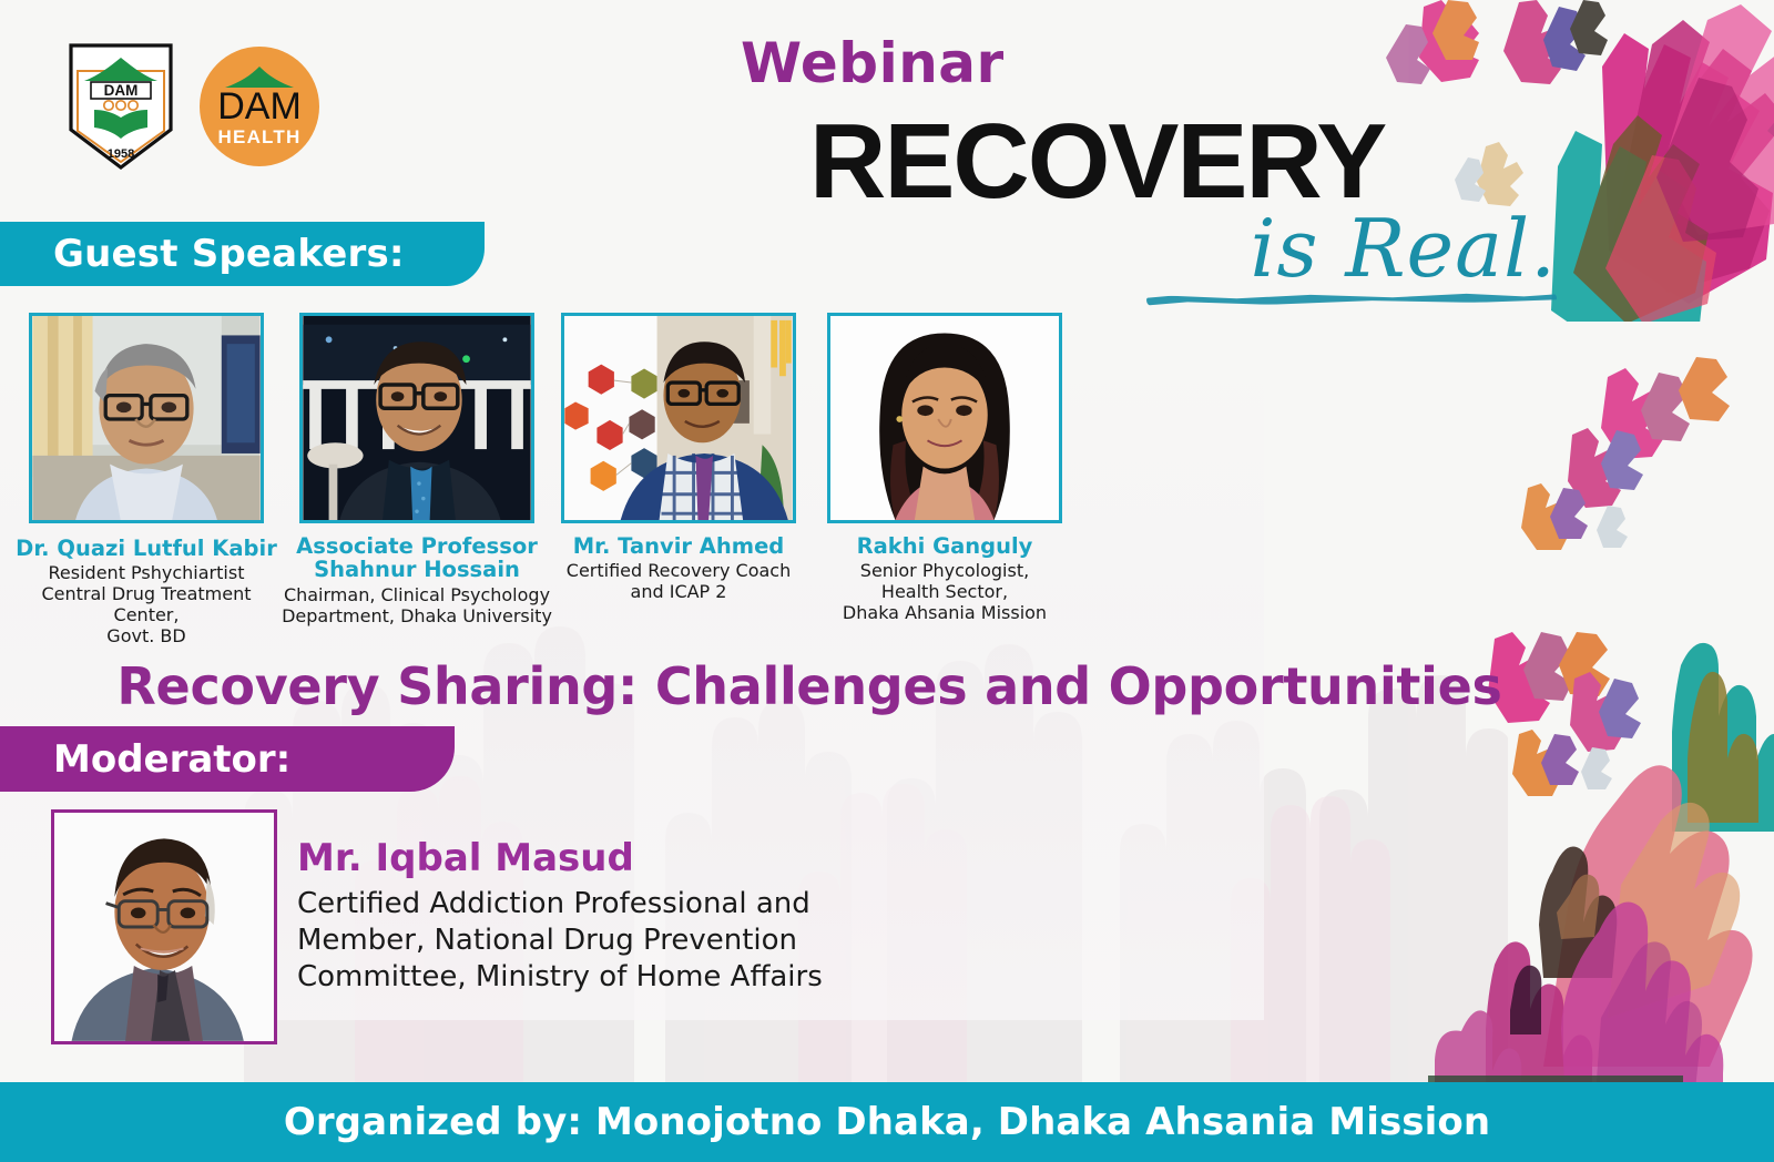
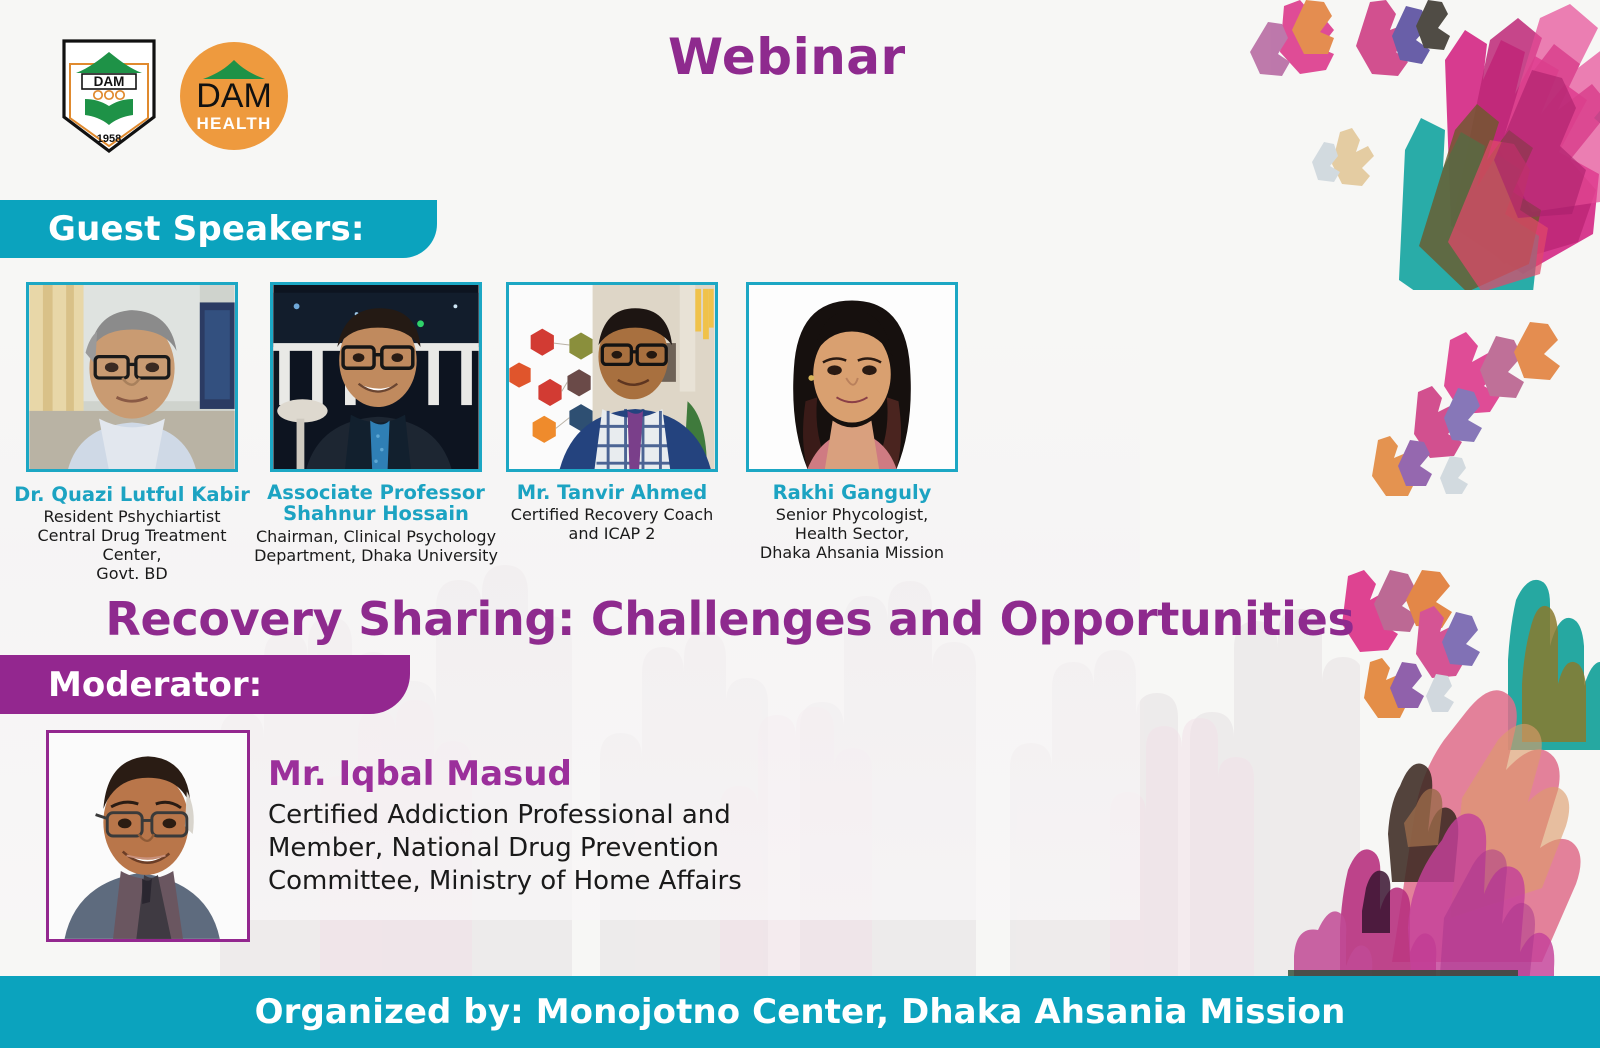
  DAM
  1958
  DAM
  HEALTH
  Webinar
- RECOVERY
- is Real.
  Guest Speakers:
  Dr. Quazi Lutful Kabir
  Resident Pshychiartist
  Central Drug Treatment Center,
  Govt. BD
  Associate Professor
  Shahnur Hossain
  Chairman, Clinical Psychology
  Department, Dhaka University
  Mr. Tanvir Ahmed
  Certified Recovery Coach
  and ICAP 2
  Rakhi Ganguly
  Senior Phycologist,
  Health Sector,
  Dhaka Ahsania Mission
  Recovery Sharing: Challenges and Opportunities
  Moderator:
  Mr. Iqbal Masud
  Certified Addiction Professional and
  Member, National Drug Prevention
  Committee, Ministry of Home Affairs
- Organized by: Monojotno Dhaka, Dhaka Ahsania Mission
+ Organized by: Monojotno Center, Dhaka Ahsania Mission
